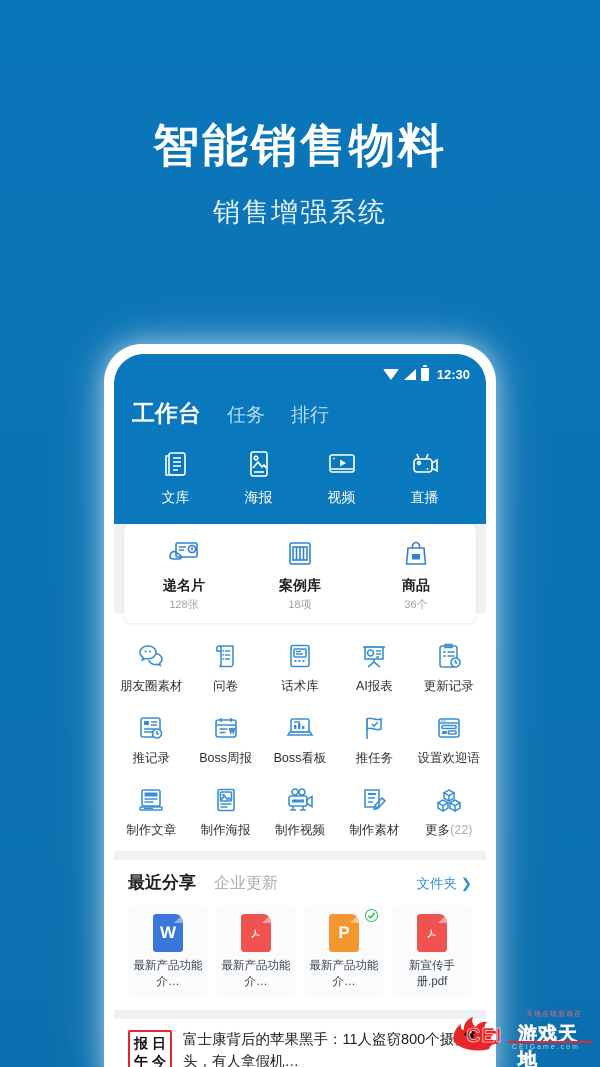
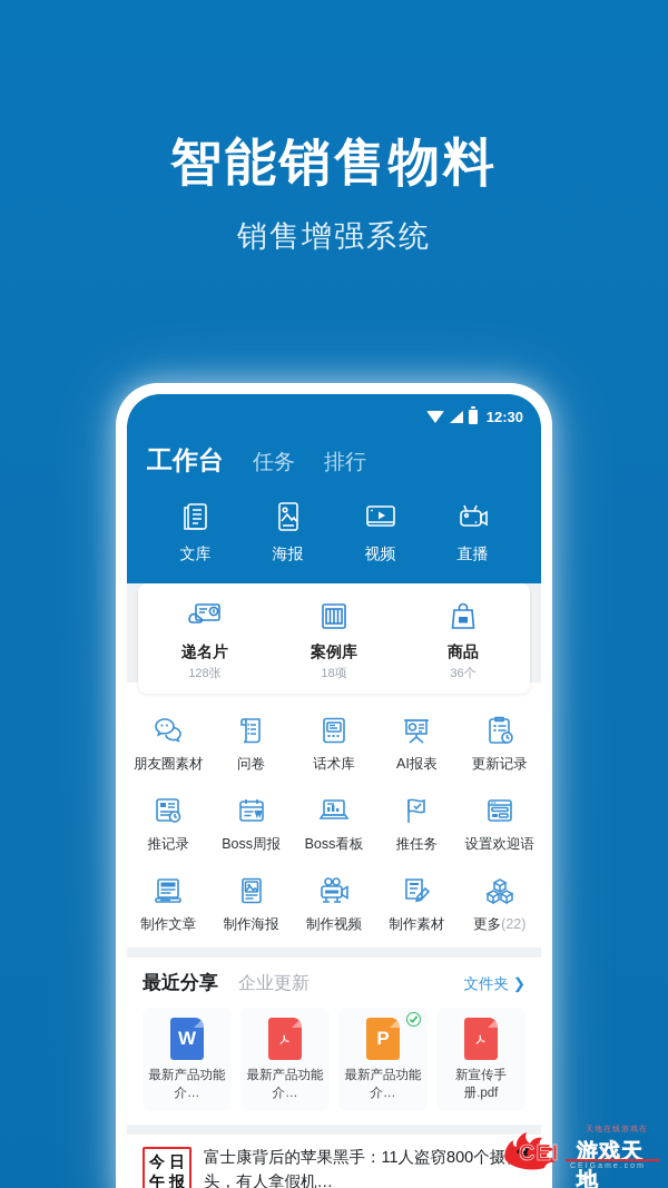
  智能销售物料
  销售增强系统
  12:30
  工作台
  任务
  排行
  文库
  海报
  视频
  直播
  递名片
  128张
  案例库
  18项
  商品
  36个
  朋友圈素材
  问卷
  话术库
  AI报表
  更新记录
  推记录
  Boss周报
  Boss看板
  推任务
  设置欢迎语
  制作文章
  制作海报
  制作视频
  制作素材
  更多(22)
  最近分享
  企业更新
  文件夹 ❯
  W
  最新产品功能介…
  最新产品功能介…
  P
  最新产品功能介…
  新宣传手册.pdf
- 报
+ 今
  日
  午
- 今
+ 报
  富士康背后的苹果黑手：11人盗窃800个摄头，有人拿假机…
  CEI
  游戏天地
